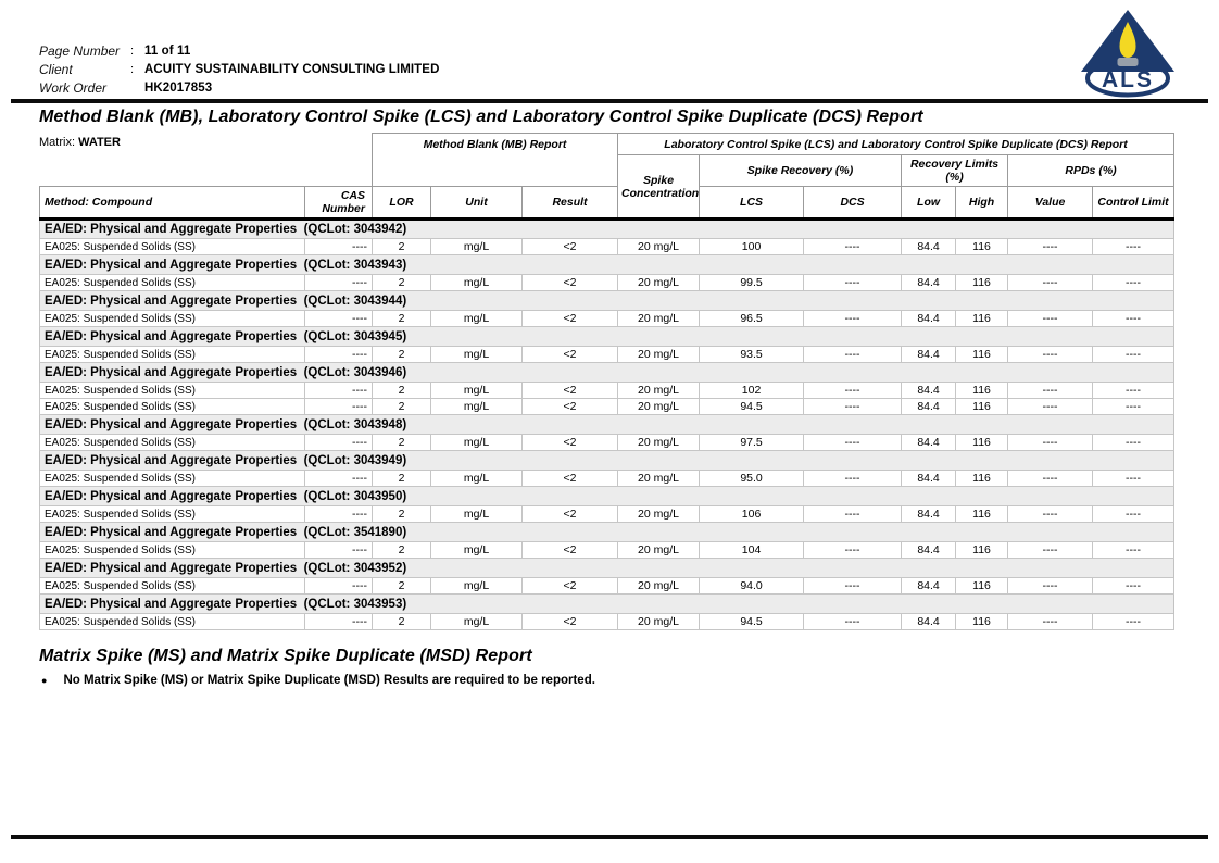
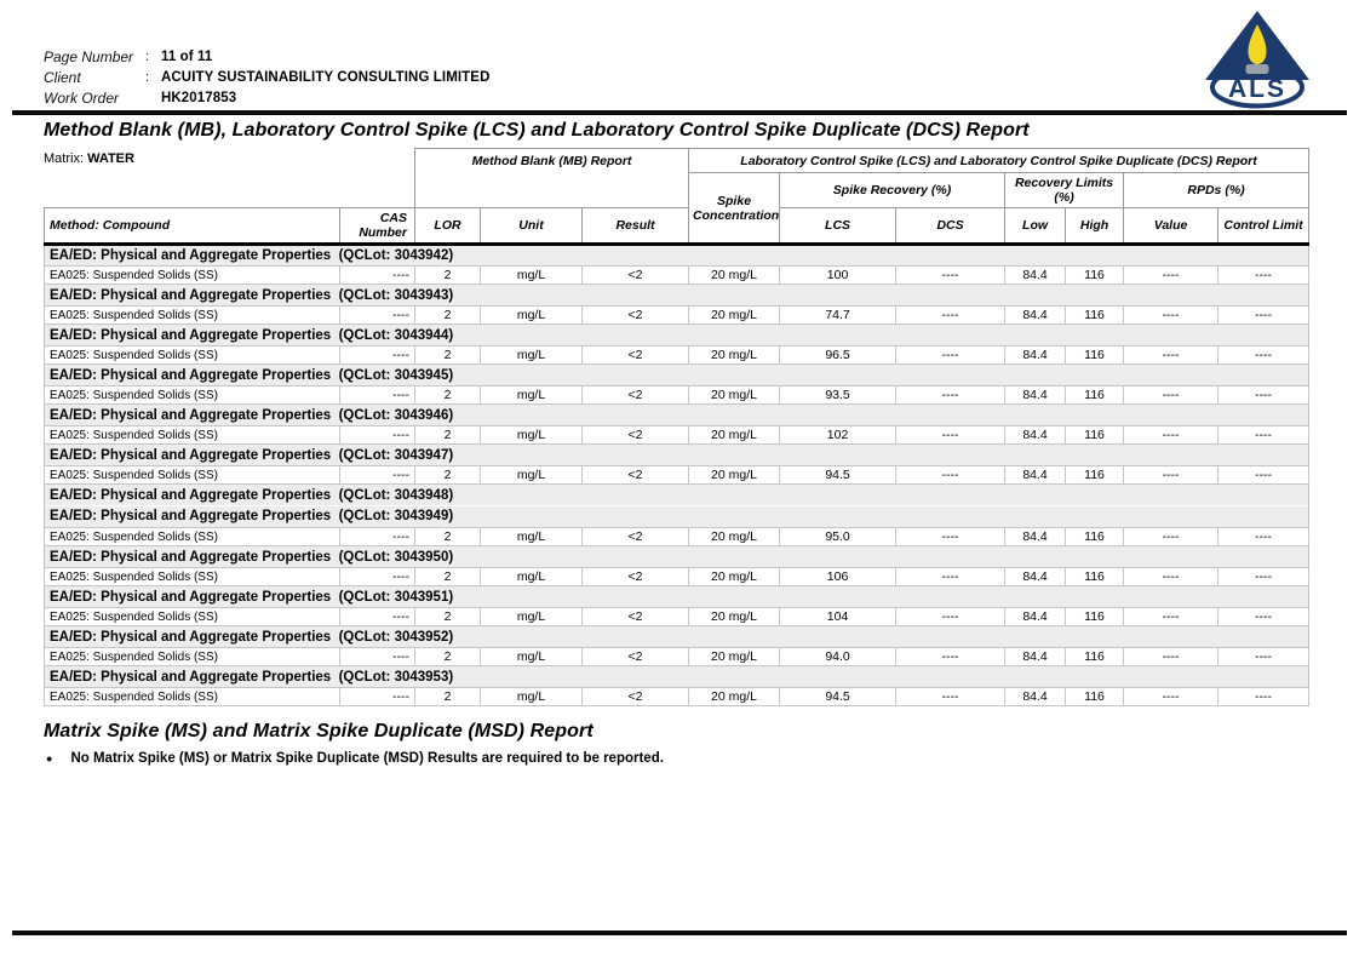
  Page Number
  :
  11 of 11
  Client
  :
  ACUITY SUSTAINABILITY CONSULTING LIMITED
  Work Order
  HK2017853
  ALS
  Method Blank (MB), Laboratory Control Spike (LCS) and Laboratory Control Spike Duplicate (DCS) Report
  Matrix: WATER
  	Method Blank (MB) Report	Laboratory Control Spike (LCS) and Laboratory Control Spike Duplicate (DCS) Report
  		Spike	Spike Recovery (%)	Recovery Limits (%)	RPDs (%)
  Method: Compound	CAS Number	LOR	Unit	Result	Concentration	LCS	DCS	Low	High	Value	Control Limit
  EA/ED: Physical and Aggregate Properties (QCLot: 3043942)
  EA025: Suspended Solids (SS)	----	2	mg/L	<2	20 mg/L	100	----	84.4	116	----	----
  EA/ED: Physical and Aggregate Properties (QCLot: 3043943)
- EA025: Suspended Solids (SS)	----	2	mg/L	<2	20 mg/L	99.5	----	84.4	116	----	----
+ EA025: Suspended Solids (SS)	----	2	mg/L	<2	20 mg/L	74.7	----	84.4	116	----	----
  EA/ED: Physical and Aggregate Properties (QCLot: 3043944)
  EA025: Suspended Solids (SS)	----	2	mg/L	<2	20 mg/L	96.5	----	84.4	116	----	----
  EA/ED: Physical and Aggregate Properties (QCLot: 3043945)
  EA025: Suspended Solids (SS)	----	2	mg/L	<2	20 mg/L	93.5	----	84.4	116	----	----
  EA/ED: Physical and Aggregate Properties (QCLot: 3043946)
  EA025: Suspended Solids (SS)	----	2	mg/L	<2	20 mg/L	102	----	84.4	116	----	----
+ EA/ED: Physical and Aggregate Properties (QCLot: 3043947)
  EA025: Suspended Solids (SS)	----	2	mg/L	<2	20 mg/L	94.5	----	84.4	116	----	----
  EA/ED: Physical and Aggregate Properties (QCLot: 3043948)
- EA025: Suspended Solids (SS)	----	2	mg/L	<2	20 mg/L	97.5	----	84.4	116	----	----
  EA/ED: Physical and Aggregate Properties (QCLot: 3043949)
  EA025: Suspended Solids (SS)	----	2	mg/L	<2	20 mg/L	95.0	----	84.4	116	----	----
  EA/ED: Physical and Aggregate Properties (QCLot: 3043950)
  EA025: Suspended Solids (SS)	----	2	mg/L	<2	20 mg/L	106	----	84.4	116	----	----
- EA/ED: Physical and Aggregate Properties (QCLot: 3541890)
+ EA/ED: Physical and Aggregate Properties (QCLot: 3043951)
  EA025: Suspended Solids (SS)	----	2	mg/L	<2	20 mg/L	104	----	84.4	116	----	----
  EA/ED: Physical and Aggregate Properties (QCLot: 3043952)
  EA025: Suspended Solids (SS)	----	2	mg/L	<2	20 mg/L	94.0	----	84.4	116	----	----
  EA/ED: Physical and Aggregate Properties (QCLot: 3043953)
  EA025: Suspended Solids (SS)	----	2	mg/L	<2	20 mg/L	94.5	----	84.4	116	----	----
  Matrix Spike (MS) and Matrix Spike Duplicate (MSD) Report
  ●
  No Matrix Spike (MS) or Matrix Spike Duplicate (MSD) Results are required to be reported.
